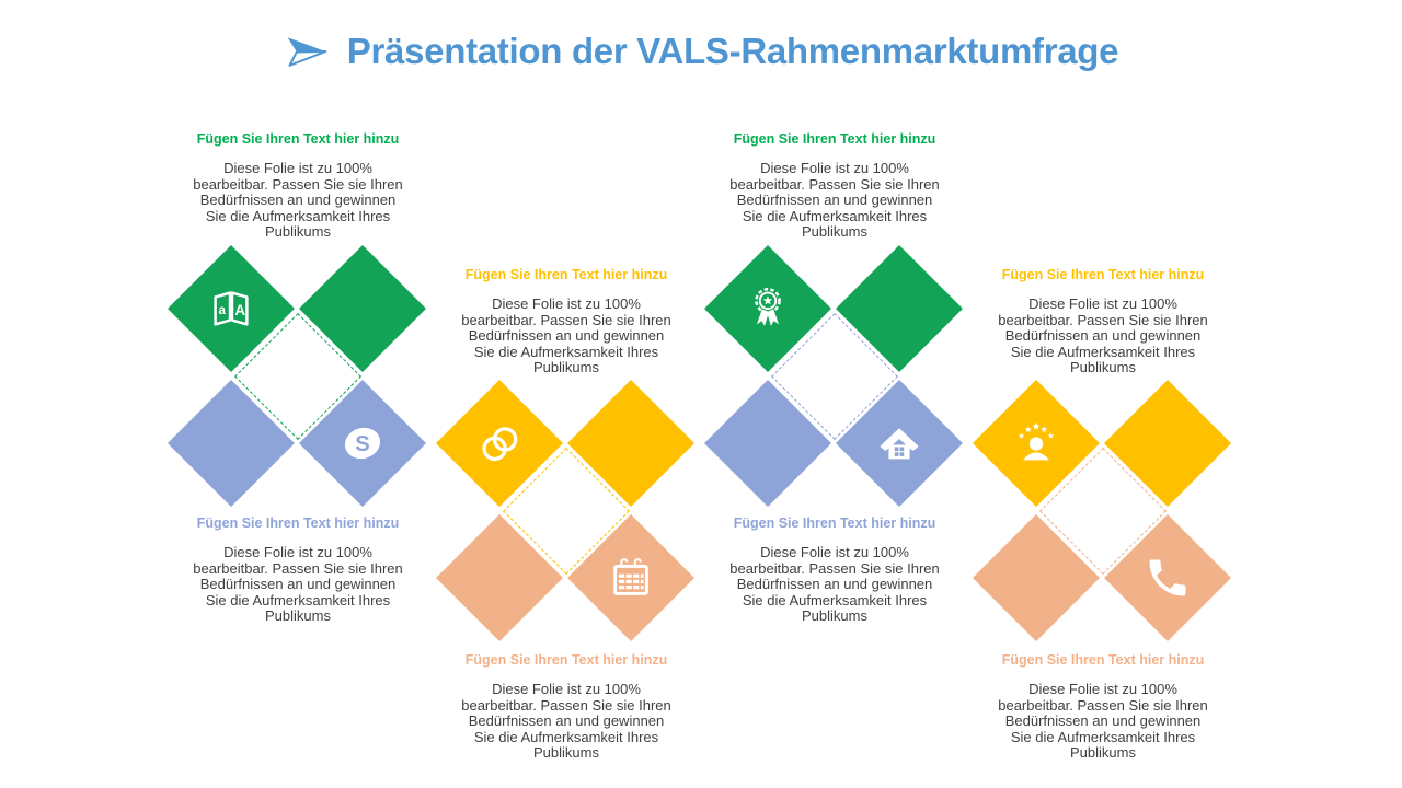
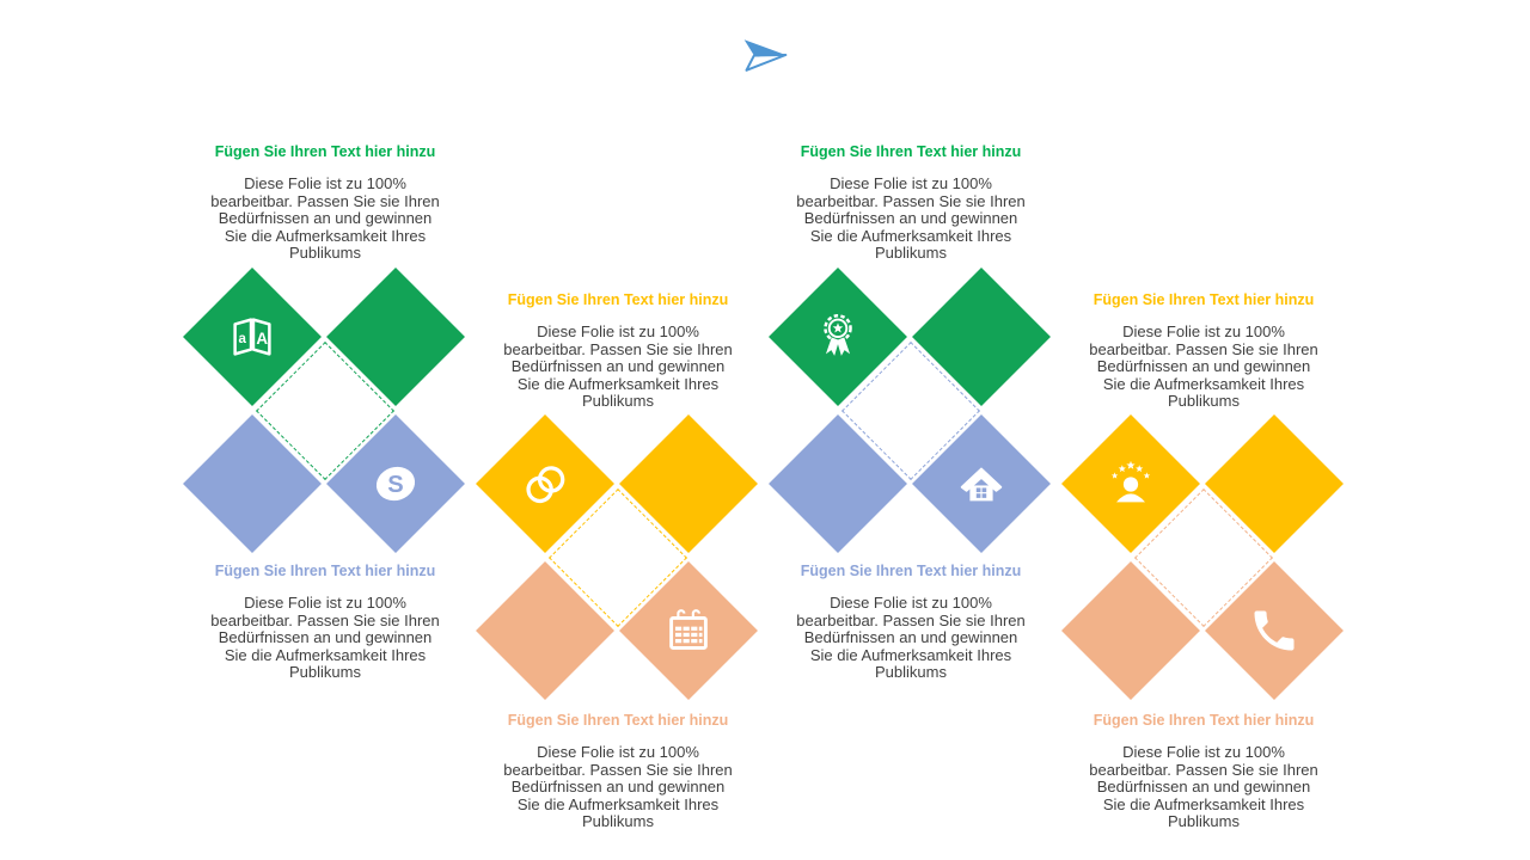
- Präsentation der VALS-Rahmenmarktumfrage
  Fügen Sie Ihren Text hier hinzu
  Diese Folie ist zu 100%
  bearbeitbar. Passen Sie sie Ihren
  Bedürfnissen an und gewinnen
  Sie die Aufmerksamkeit Ihres
  Publikums
  Fügen Sie Ihren Text hier hinzu
  Diese Folie ist zu 100%
  bearbeitbar. Passen Sie sie Ihren
  Bedürfnissen an und gewinnen
  Sie die Aufmerksamkeit Ihres
  Publikums
  Fügen Sie Ihren Text hier hinzu
  Diese Folie ist zu 100%
  bearbeitbar. Passen Sie sie Ihren
  Bedürfnissen an und gewinnen
  Sie die Aufmerksamkeit Ihres
  Publikums
  Fügen Sie Ihren Text hier hinzu
  Diese Folie ist zu 100%
  bearbeitbar. Passen Sie sie Ihren
  Bedürfnissen an und gewinnen
  Sie die Aufmerksamkeit Ihres
  Publikums
  Fügen Sie Ihren Text hier hinzu
  Diese Folie ist zu 100%
  bearbeitbar. Passen Sie sie Ihren
  Bedürfnissen an und gewinnen
  Sie die Aufmerksamkeit Ihres
  Publikums
  Fügen Sie Ihren Text hier hinzu
  Diese Folie ist zu 100%
  bearbeitbar. Passen Sie sie Ihren
  Bedürfnissen an und gewinnen
  Sie die Aufmerksamkeit Ihres
  Publikums
  Fügen Sie Ihren Text hier hinzu
  Diese Folie ist zu 100%
  bearbeitbar. Passen Sie sie Ihren
  Bedürfnissen an und gewinnen
  Sie die Aufmerksamkeit Ihres
  Publikums
  Fügen Sie Ihren Text hier hinzu
  Diese Folie ist zu 100%
  bearbeitbar. Passen Sie sie Ihren
  Bedürfnissen an und gewinnen
  Sie die Aufmerksamkeit Ihres
  Publikums
